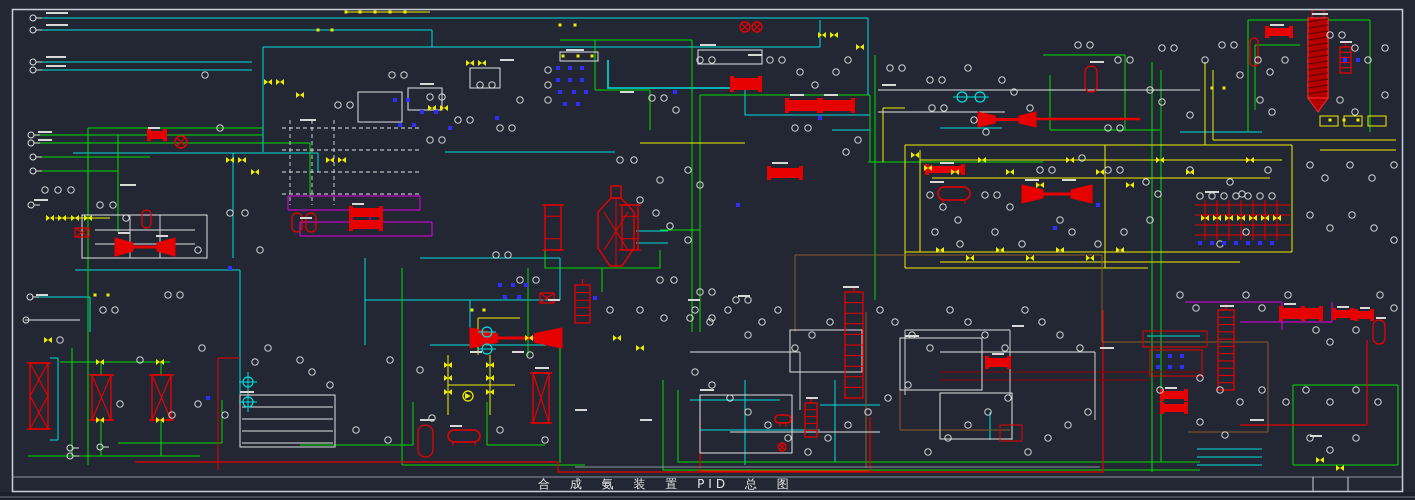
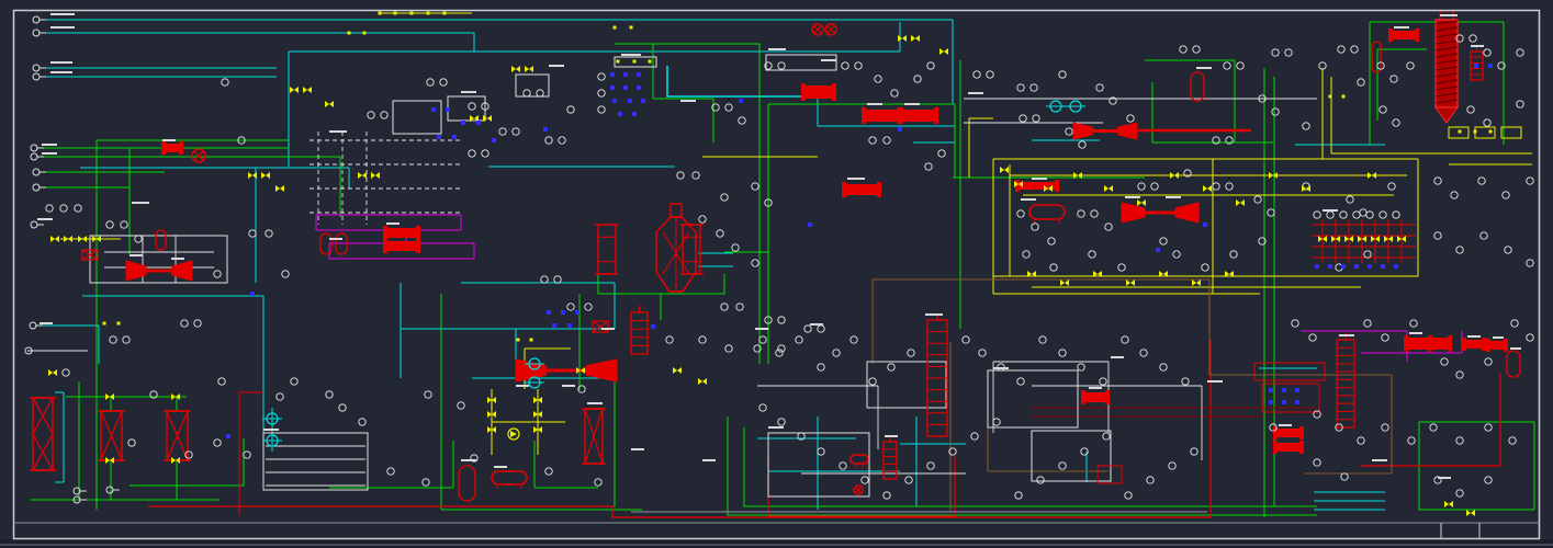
- 合 成 氨 装 置 PID 总 图
